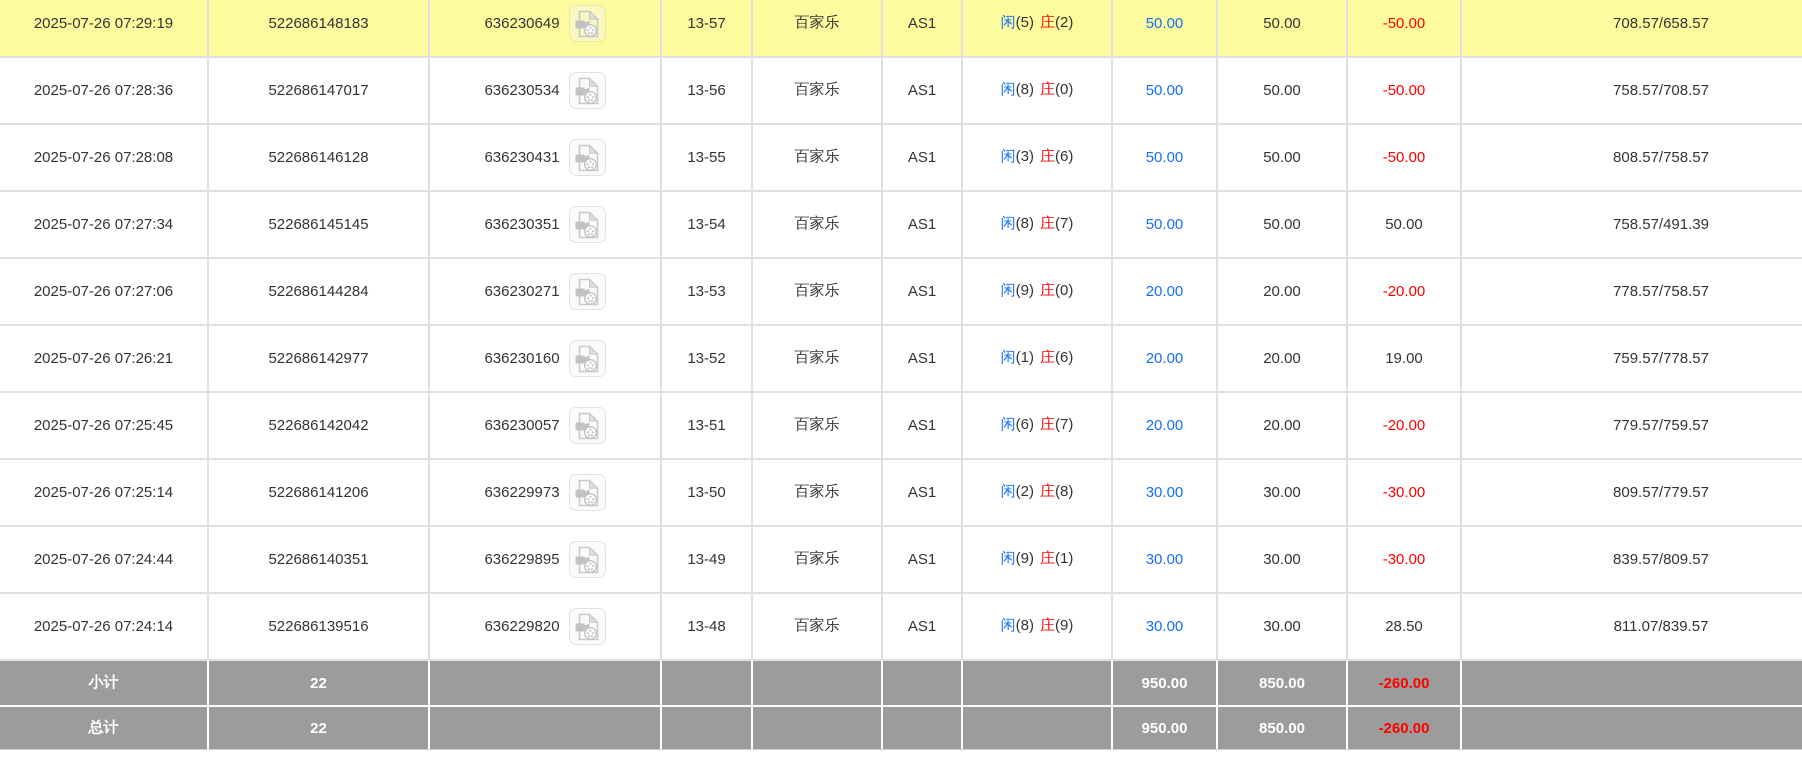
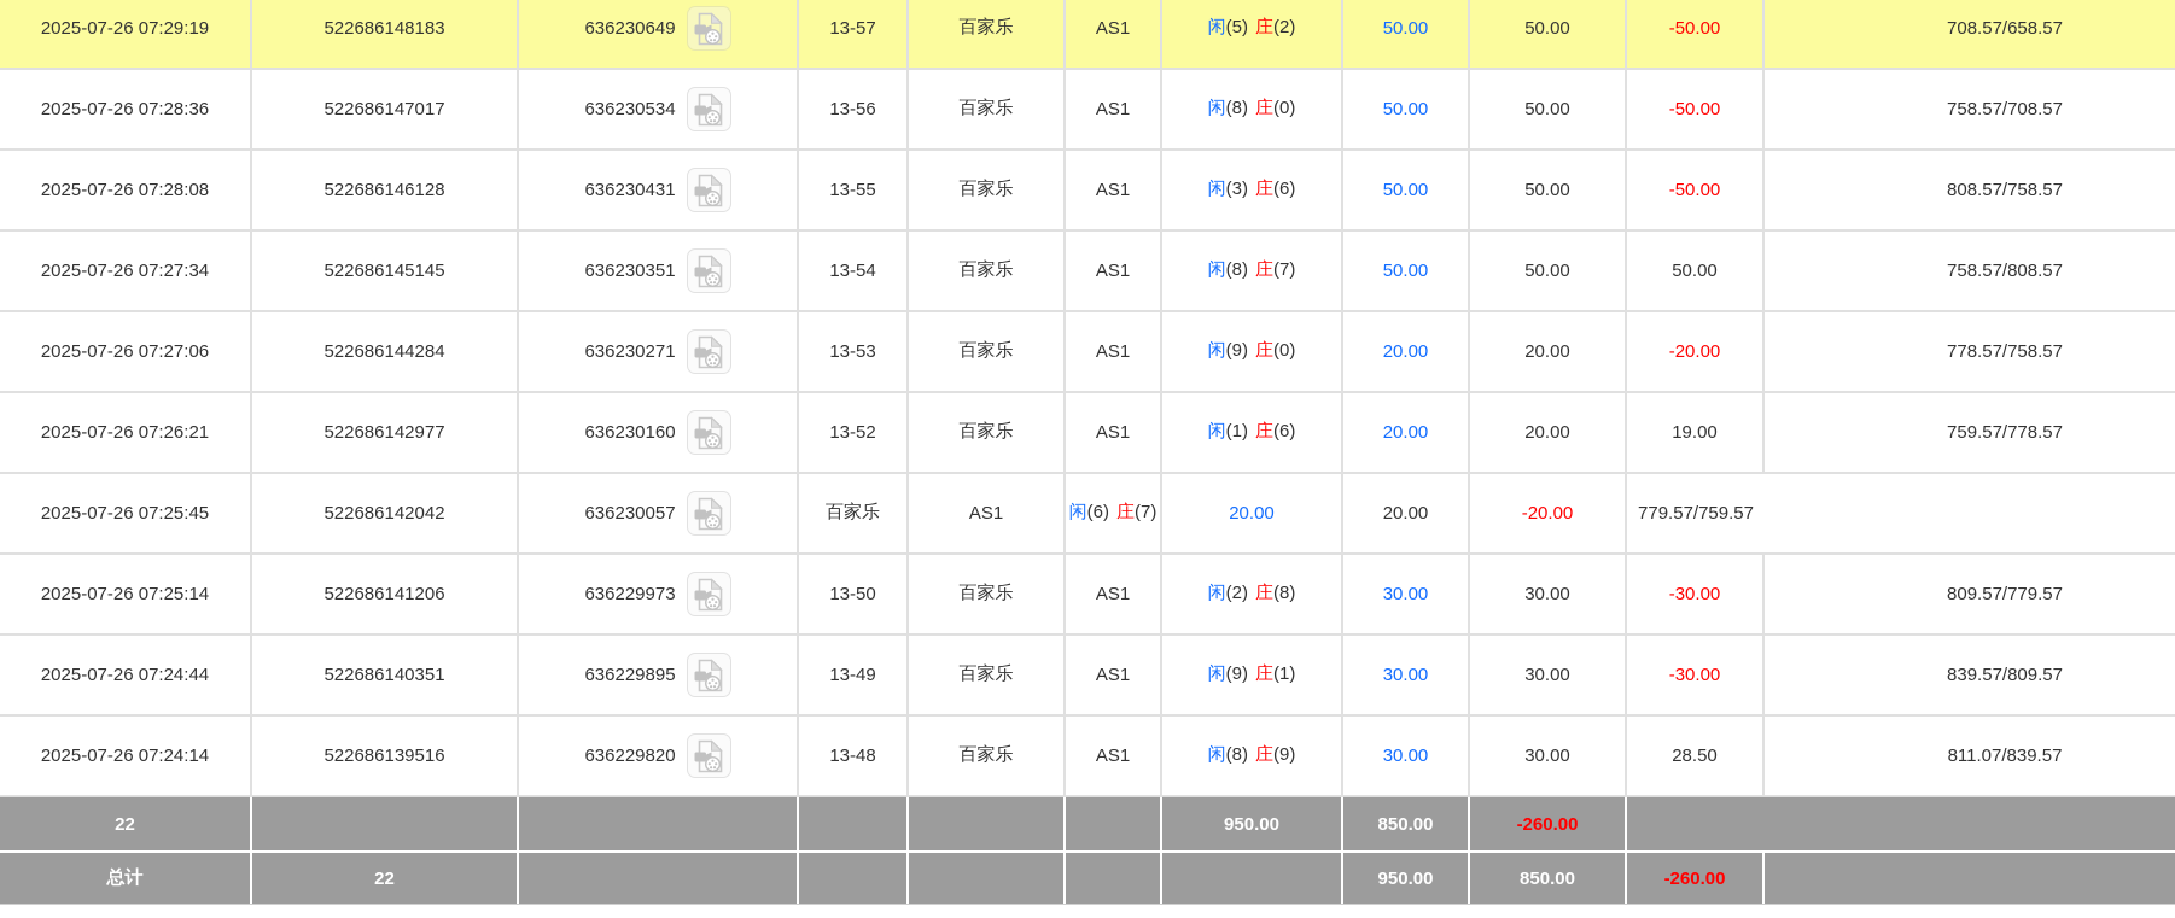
  2025-07-26 07:29:19
  522686148183
  636230649
  13-57
  百家乐
  AS1
  闲
  (5)
  庄
  (2)
  50.00
  50.00
  -50.00
  708.57/658.57
  2025-07-26 07:28:36
  522686147017
  636230534
  13-56
  百家乐
  AS1
  闲
  (8)
  庄
  (0)
  50.00
  50.00
  -50.00
  758.57/708.57
  2025-07-26 07:28:08
  522686146128
  636230431
  13-55
  百家乐
  AS1
  闲
  (3)
  庄
  (6)
  50.00
  50.00
  -50.00
  808.57/758.57
  2025-07-26 07:27:34
  522686145145
  636230351
  13-54
  百家乐
  AS1
  闲
  (8)
  庄
  (7)
  50.00
  50.00
  50.00
- 758.57/491.39
+ 758.57/808.57
  2025-07-26 07:27:06
  522686144284
  636230271
  13-53
  百家乐
  AS1
  闲
  (9)
  庄
  (0)
  20.00
  20.00
  -20.00
  778.57/758.57
  2025-07-26 07:26:21
  522686142977
  636230160
  13-52
  百家乐
  AS1
  闲
  (1)
  庄
  (6)
  20.00
  20.00
  19.00
  759.57/778.57
  2025-07-26 07:25:45
  522686142042
  636230057
- 13-51
  百家乐
  AS1
  闲
  (6)
  庄
  (7)
  20.00
  20.00
  -20.00
  779.57/759.57
  2025-07-26 07:25:14
  522686141206
  636229973
  13-50
  百家乐
  AS1
  闲
  (2)
  庄
  (8)
  30.00
  30.00
  -30.00
  809.57/779.57
  2025-07-26 07:24:44
  522686140351
  636229895
  13-49
  百家乐
  AS1
  闲
  (9)
  庄
  (1)
  30.00
  30.00
  -30.00
  839.57/809.57
  2025-07-26 07:24:14
  522686139516
  636229820
  13-48
  百家乐
  AS1
  闲
  (8)
  庄
  (9)
  30.00
  30.00
  28.50
  811.07/839.57
- 小计
  22
  950.00
  850.00
  -260.00
  总计
  22
  950.00
  850.00
  -260.00
